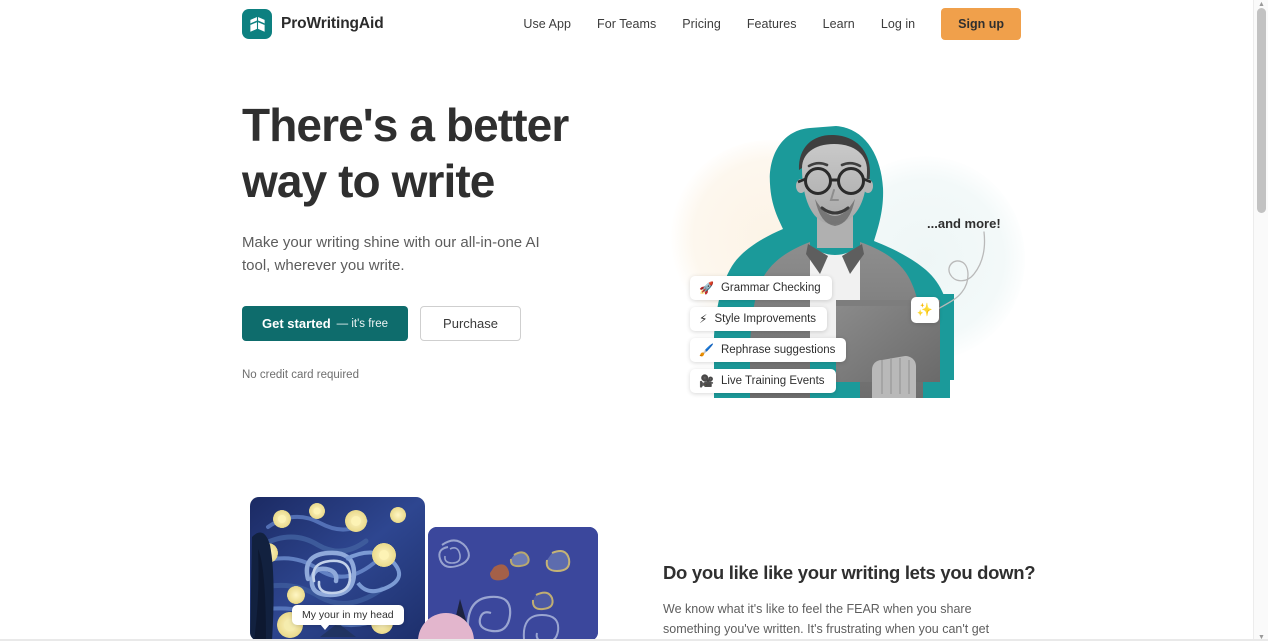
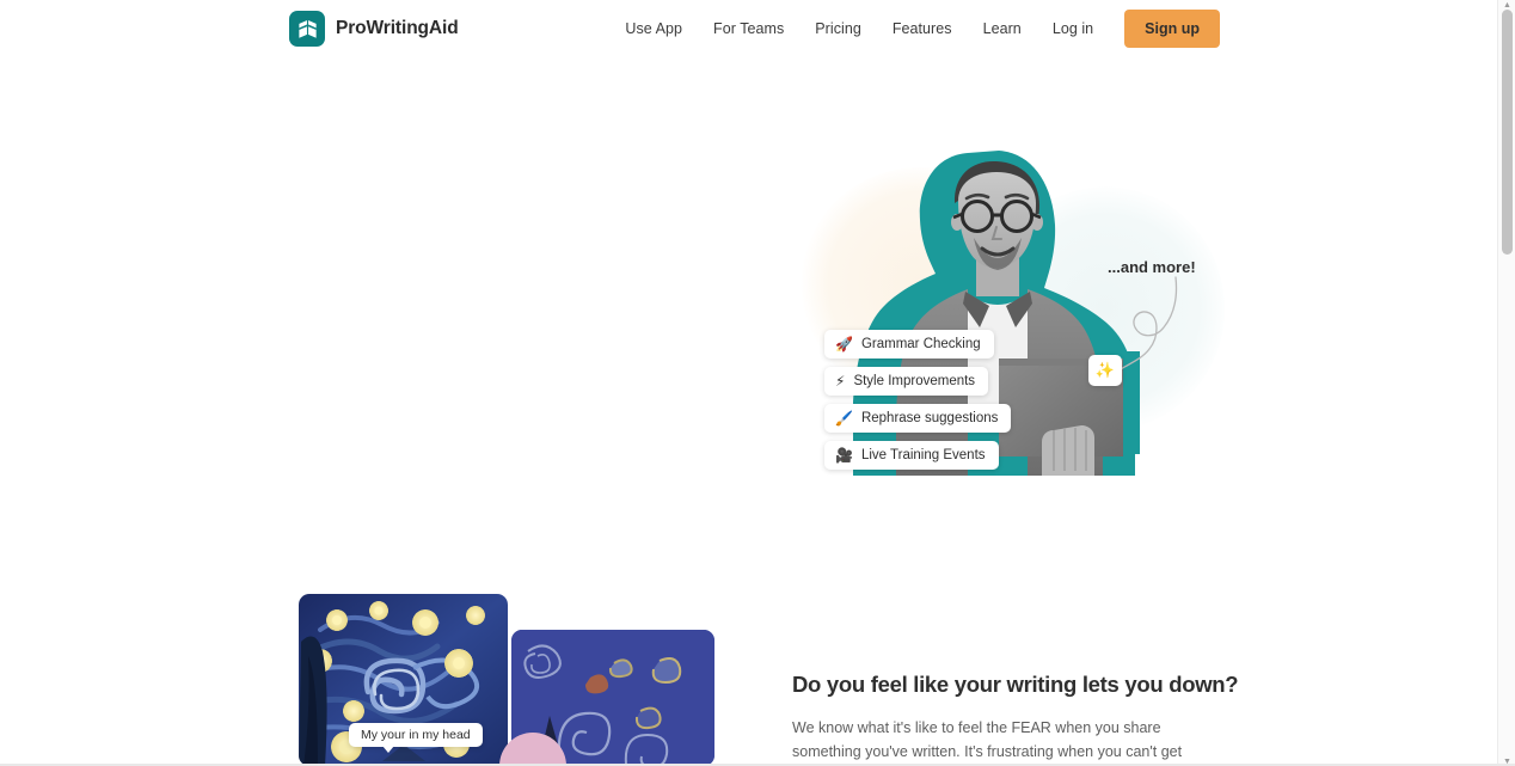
  ProWritingAid
  Use App
  For Teams
  Pricing
  Features
  Learn
  Log in
  Sign up
- There's a better
- way to write
- Make your writing shine with our all-in-one AI tool, wherever you write.
- Get started
- — it's free
- Purchase
- No credit card required
  ...and more!
  ✨
  🚀
  Grammar Checking
  ⚡
  Style Improvements
  🖌️
  Rephrase suggestions
  🎥
  Live Training Events
  My your in my head
- Do you like like your writing lets you down?
+ Do you feel like your writing lets you down?
  We know what it's like to feel the FEAR when you share something you've written. It's frustrating when you can't get
